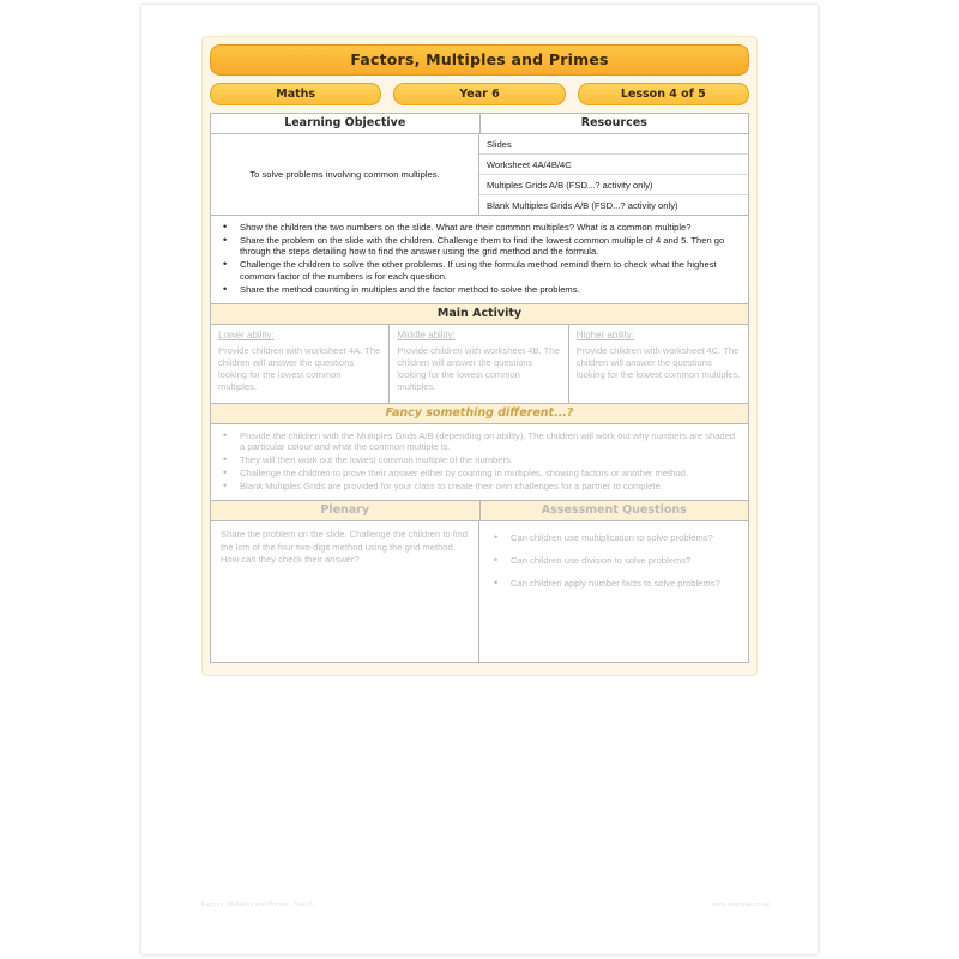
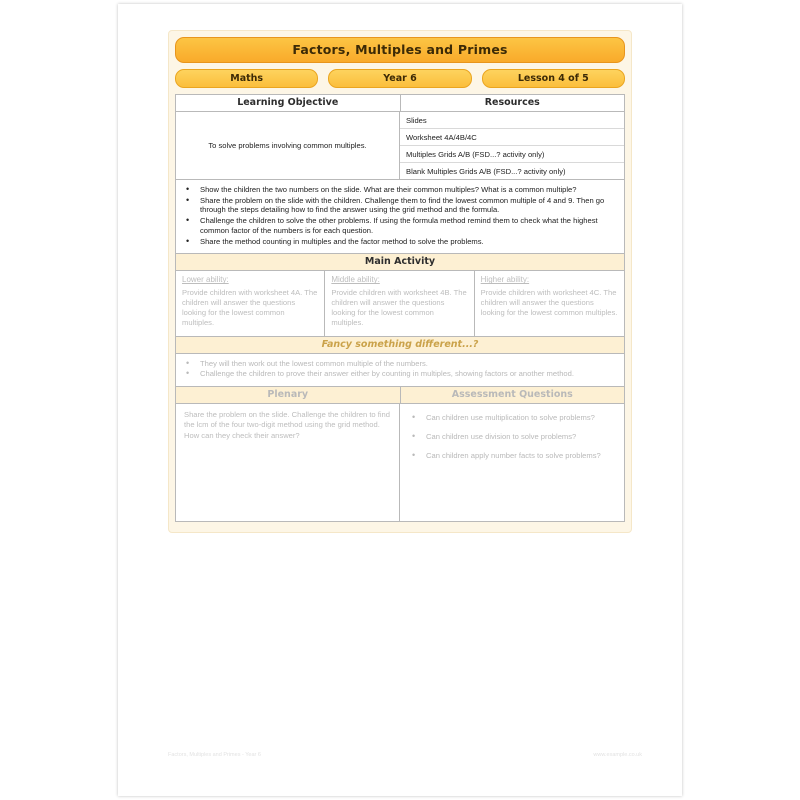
  Factors, Multiples and Primes
  Maths
  Year 6
  Lesson 4 of 5
  Learning Objective
  Resources
  To solve problems involving common multiples.
  Slides
  Worksheet 4A/4B/4C
  Multiples Grids A/B (FSD...? activity only)
  Blank Multiples Grids A/B (FSD...? activity only)
  Show the children the two numbers on the slide. What are their common multiples? What is a common multiple?
- Share the problem on the slide with the children. Challenge them to find the lowest common multiple of 4 and 5. Then go through the steps detailing how to find the answer using the grid method and the formula.
+ Share the problem on the slide with the children. Challenge them to find the lowest common multiple of 4 and 9. Then go through the steps detailing how to find the answer using the grid method and the formula.
  Challenge the children to solve the other problems. If using the formula method remind them to check what the highest common factor of the numbers is for each question.
  Share the method counting in multiples and the factor method to solve the problems.
  Main Activity
  Lower ability:
  Provide children with worksheet 4A. The children will answer the questions looking for the lowest common multiples.
  Middle ability:
  Provide children with worksheet 4B. The children will answer the questions looking for the lowest common multiples.
  Higher ability:
  Provide children with worksheet 4C. The children will answer the questions looking for the lowest common multiples.
  Fancy something different...?
- Provide the children with the Multiples Grids A/B (depending on ability). The children will work out why numbers are shaded a particular colour and what the common multiple is.
  They will then work out the lowest common multiple of the numbers.
  Challenge the children to prove their answer either by counting in multiples, showing factors or another method.
- Blank Multiples Grids are provided for your class to create their own challenges for a partner to complete.
  Plenary
  Assessment Questions
  Share the problem on the slide. Challenge the children to find the lcm of the four two-digit method using the grid method. How can they check their answer?
  Can children use multiplication to solve problems?
  Can children use division to solve problems?
  Can children apply number facts to solve problems?
